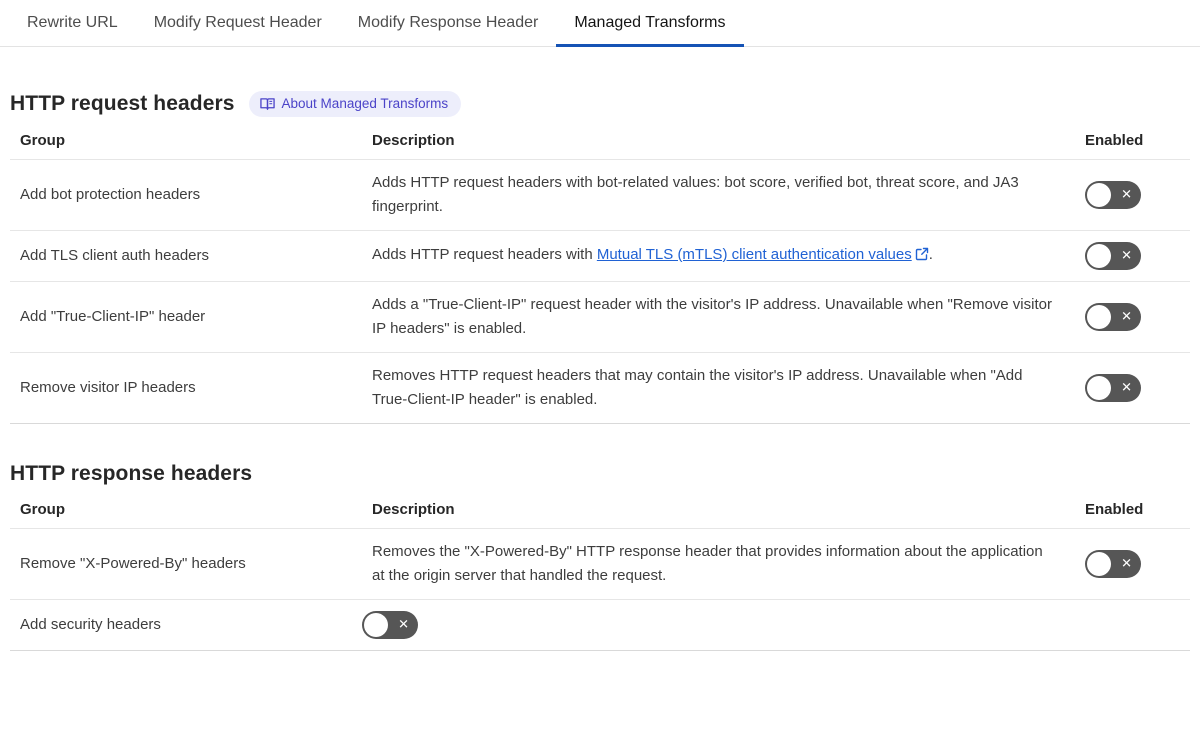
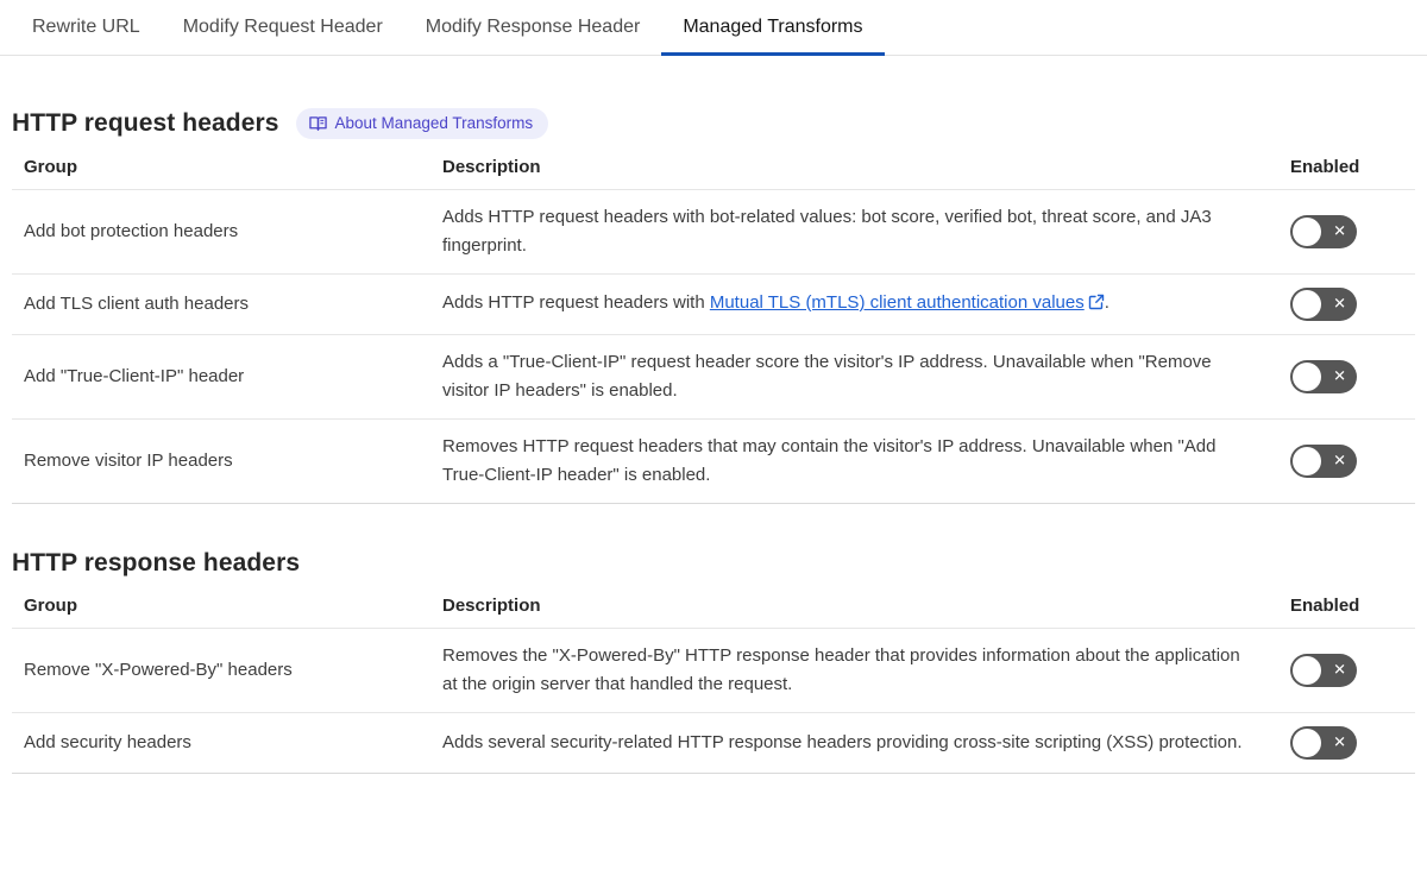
  Rewrite URL
  Modify Request Header
  Modify Response Header
  Managed Transforms
  HTTP request headers
  About Managed Transforms
  Group
  Description
  Enabled
  Add bot protection headers
  Adds HTTP request headers with bot-related values: bot score, verified bot, threat score, and JA3 fingerprint.
  ✕
  Add TLS client auth headers
  Adds HTTP request headers with Mutual TLS (mTLS) client authentication values .
  ✕
  Add "True-Client-IP" header
- Adds a "True-Client-IP" request header with the visitor's IP address. Unavailable when "Remove visitor IP headers" is enabled.
+ Adds a "True-Client-IP" request header score the visitor's IP address. Unavailable when "Remove visitor IP headers" is enabled.
  ✕
  Remove visitor IP headers
  Removes HTTP request headers that may contain the visitor's IP address. Unavailable when "Add True-Client-IP header" is enabled.
  ✕
  HTTP response headers
  Group
  Description
  Enabled
  Remove "X-Powered-By" headers
  Removes the "X-Powered-By" HTTP response header that provides information about the application at the origin server that handled the request.
  ✕
  Add security headers
+ Adds several security-related HTTP response headers providing cross-site scripting (XSS) protection.
  ✕
